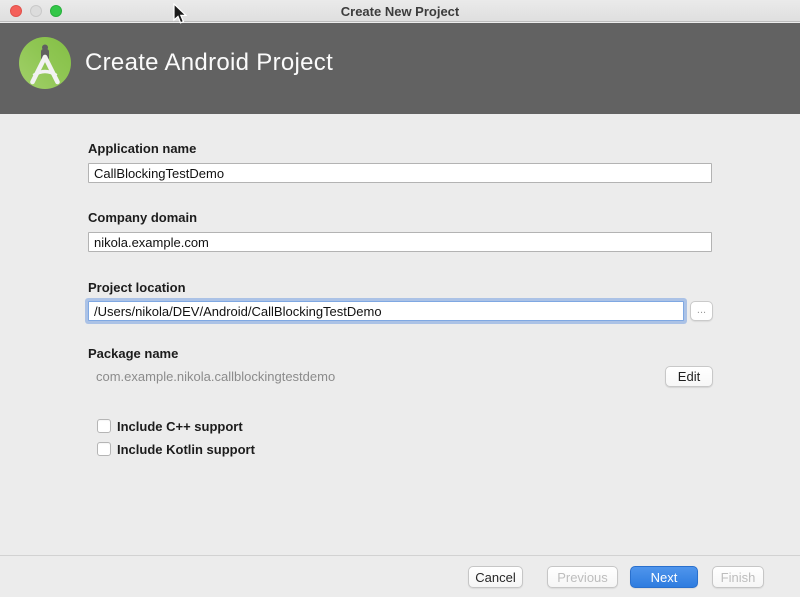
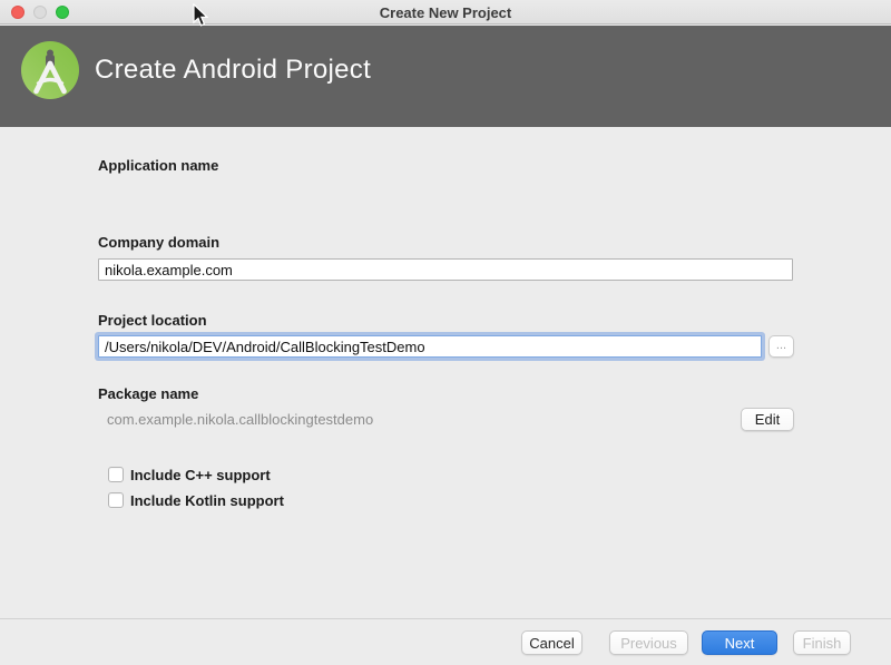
  Create New Project
  Create Android Project
  Application name
- CallBlockingTestDemo
  Company domain
  nikola.example.com
  Project location
  /Users/nikola/DEV/Android/CallBlockingTestDemo
  ...
  Package name
  com.example.nikola.callblockingtestdemo
  Edit
  Include C++ support
  Include Kotlin support
  Cancel
  Previous
  Next
  Finish
